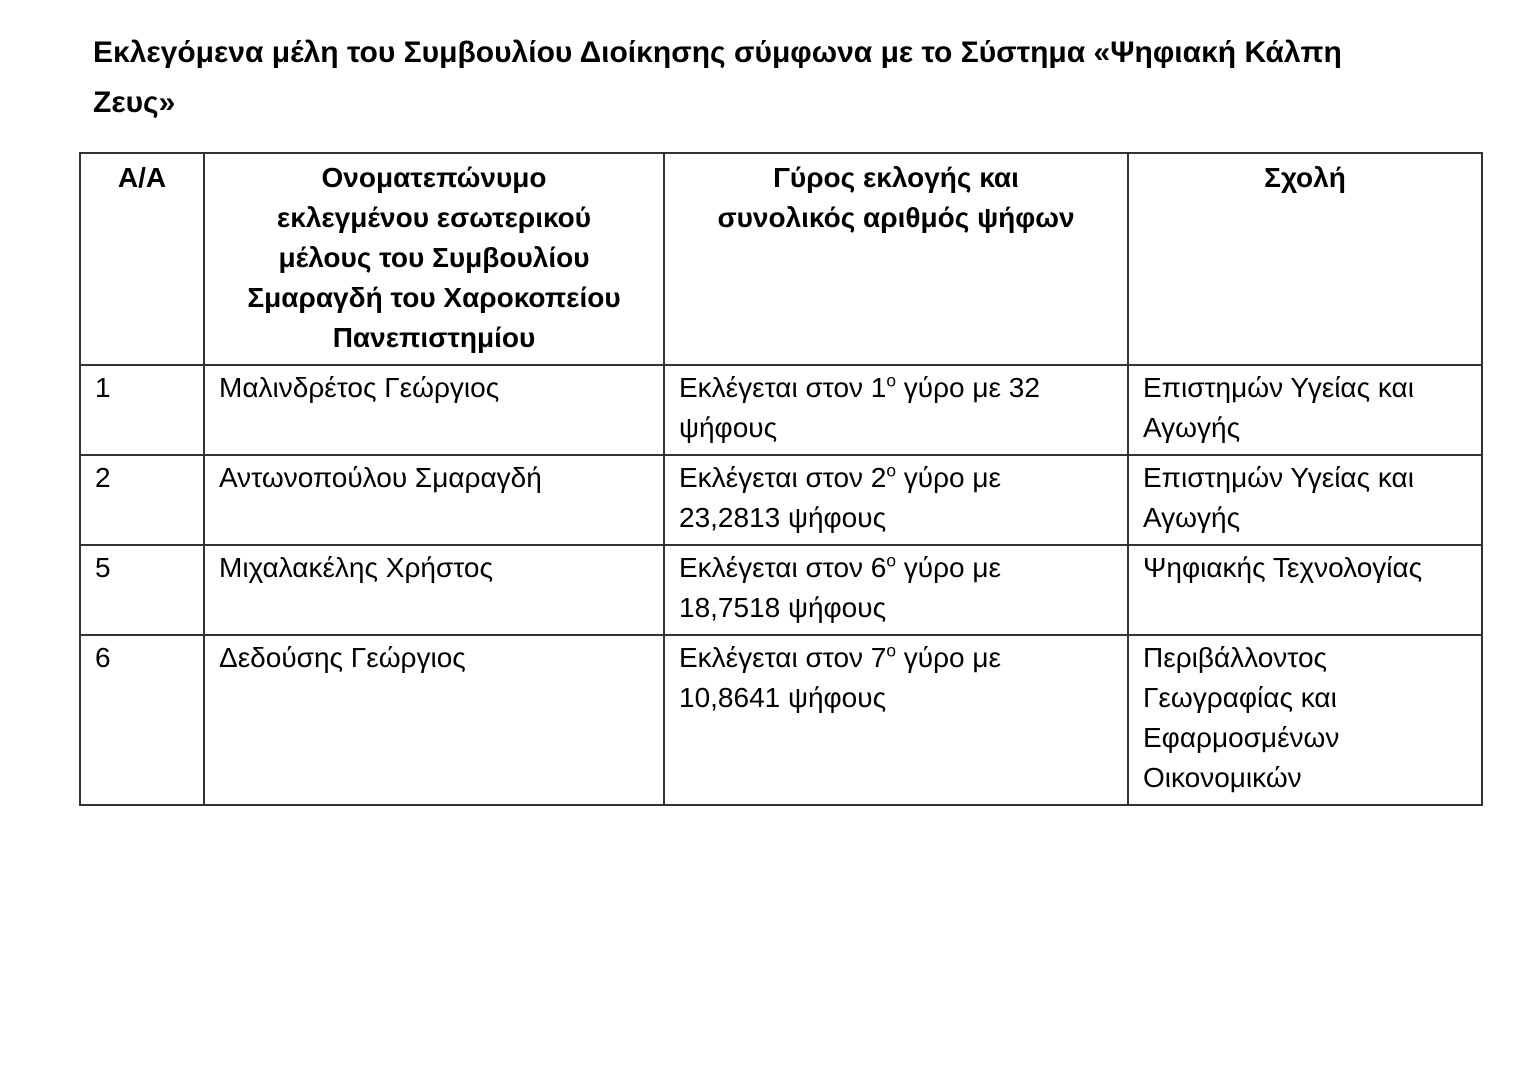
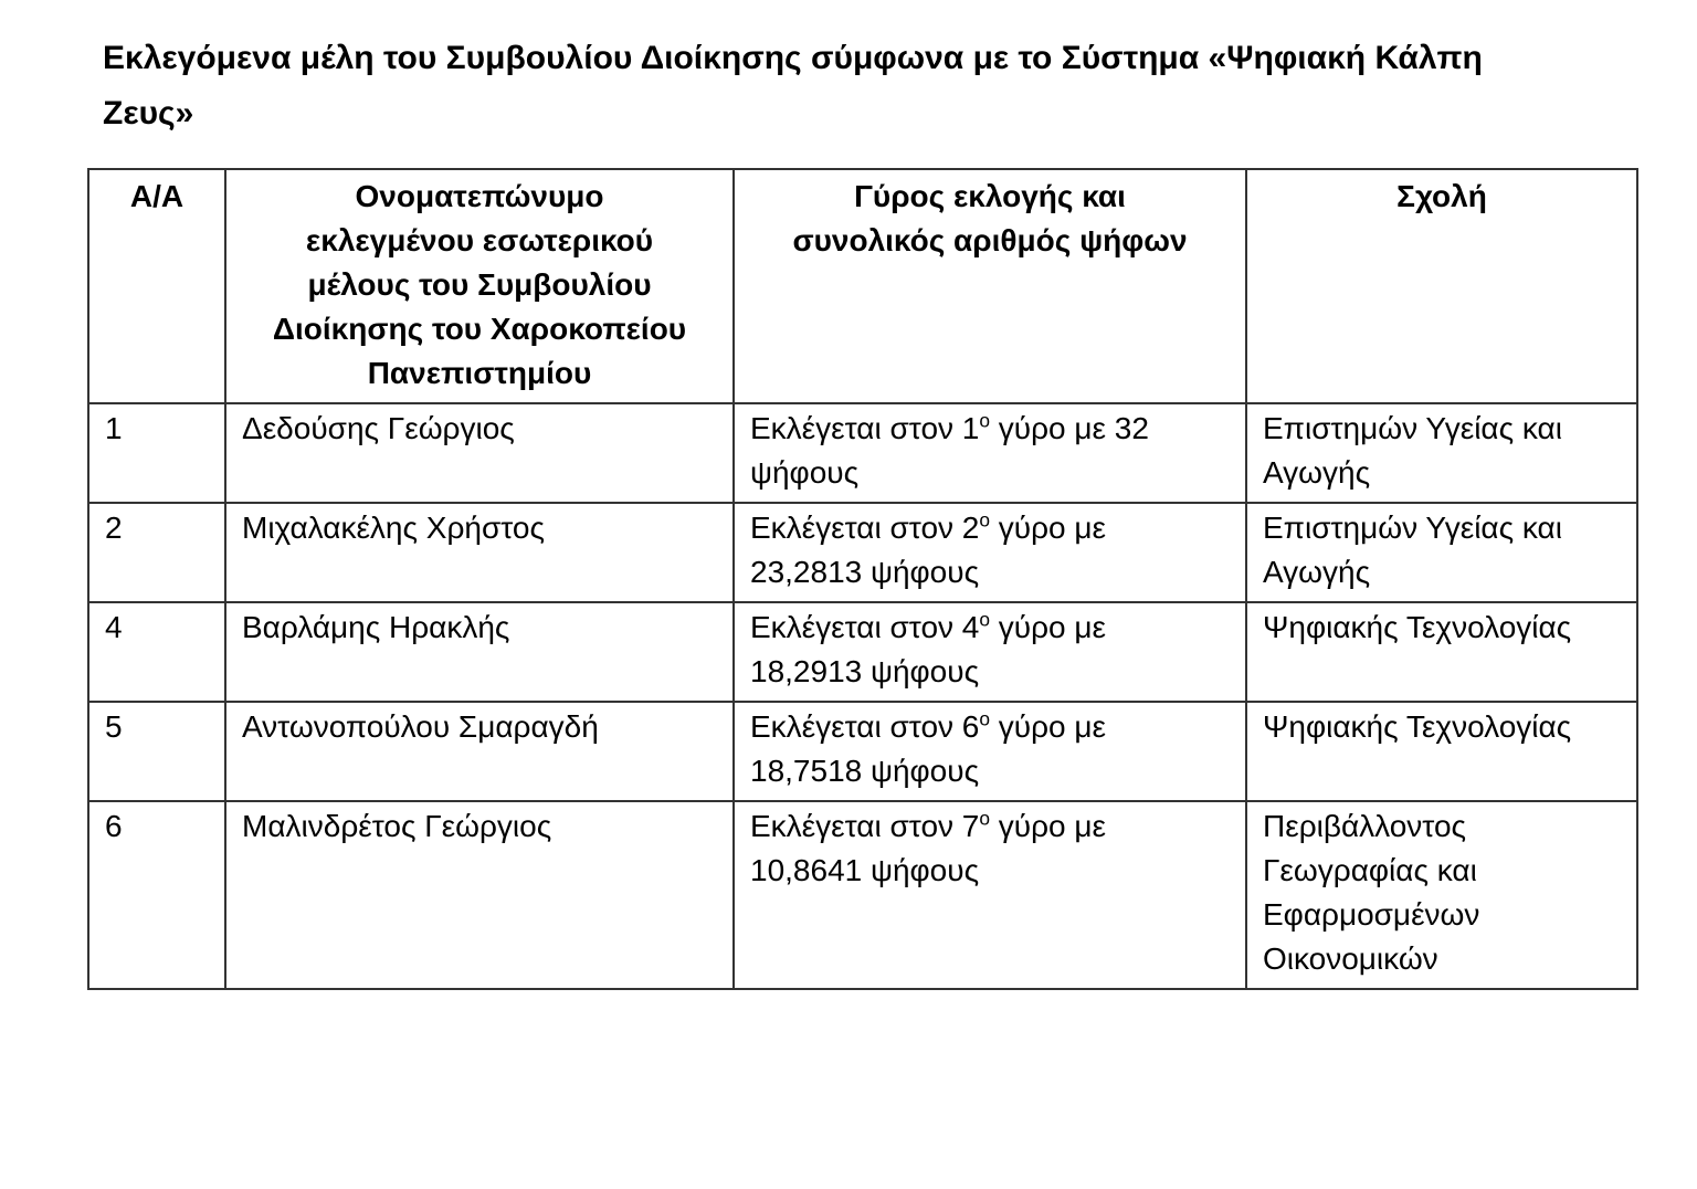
  Εκλεγόμενα μέλη του Συμβουλίου Διοίκησης σύμφωνα με το Σύστημα «Ψηφιακή Κάλπη
  Ζευς»
- Α/Α	Ονοματεπώνυμο εκλεγμένου εσωτερικού μέλους του Συμβουλίου Σμαραγδή του Χαροκοπείου Πανεπιστημίου	Γύρος εκλογής και συνολικός αριθμός ψήφων	Σχολή
+ Α/Α	Ονοματεπώνυμο εκλεγμένου εσωτερικού μέλους του Συμβουλίου Διοίκησης του Χαροκοπείου Πανεπιστημίου	Γύρος εκλογής και συνολικός αριθμός ψήφων	Σχολή
- 1	Μαλινδρέτος Γεώργιος	Εκλέγεται στον 1ο γύρο με 32 ψήφους	Επιστημών Υγείας και Αγωγής
+ 1	Δεδούσης Γεώργιος	Εκλέγεται στον 1ο γύρο με 32 ψήφους	Επιστημών Υγείας και Αγωγής
- 2	Αντωνοπούλου Σμαραγδή	Εκλέγεται στον 2ο γύρο με 23,2813 ψήφους	Επιστημών Υγείας και Αγωγής
+ 2	Μιχαλακέλης Χρήστος	Εκλέγεται στον 2ο γύρο με 23,2813 ψήφους	Επιστημών Υγείας και Αγωγής
+ 4	Βαρλάμης Ηρακλής	Εκλέγεται στον 4ο γύρο με 18,2913 ψήφους	Ψηφιακής Τεχνολογίας
- 5	Μιχαλακέλης Χρήστος	Εκλέγεται στον 6ο γύρο με 18,7518 ψήφους	Ψηφιακής Τεχνολογίας
+ 5	Αντωνοπούλου Σμαραγδή	Εκλέγεται στον 6ο γύρο με 18,7518 ψήφους	Ψηφιακής Τεχνολογίας
- 6	Δεδούσης Γεώργιος	Εκλέγεται στον 7ο γύρο με 10,8641 ψήφους	Περιβάλλοντος Γεωγραφίας και Εφαρμοσμένων Οικονομικών
+ 6	Μαλινδρέτος Γεώργιος	Εκλέγεται στον 7ο γύρο με 10,8641 ψήφους	Περιβάλλοντος Γεωγραφίας και Εφαρμοσμένων Οικονομικών
